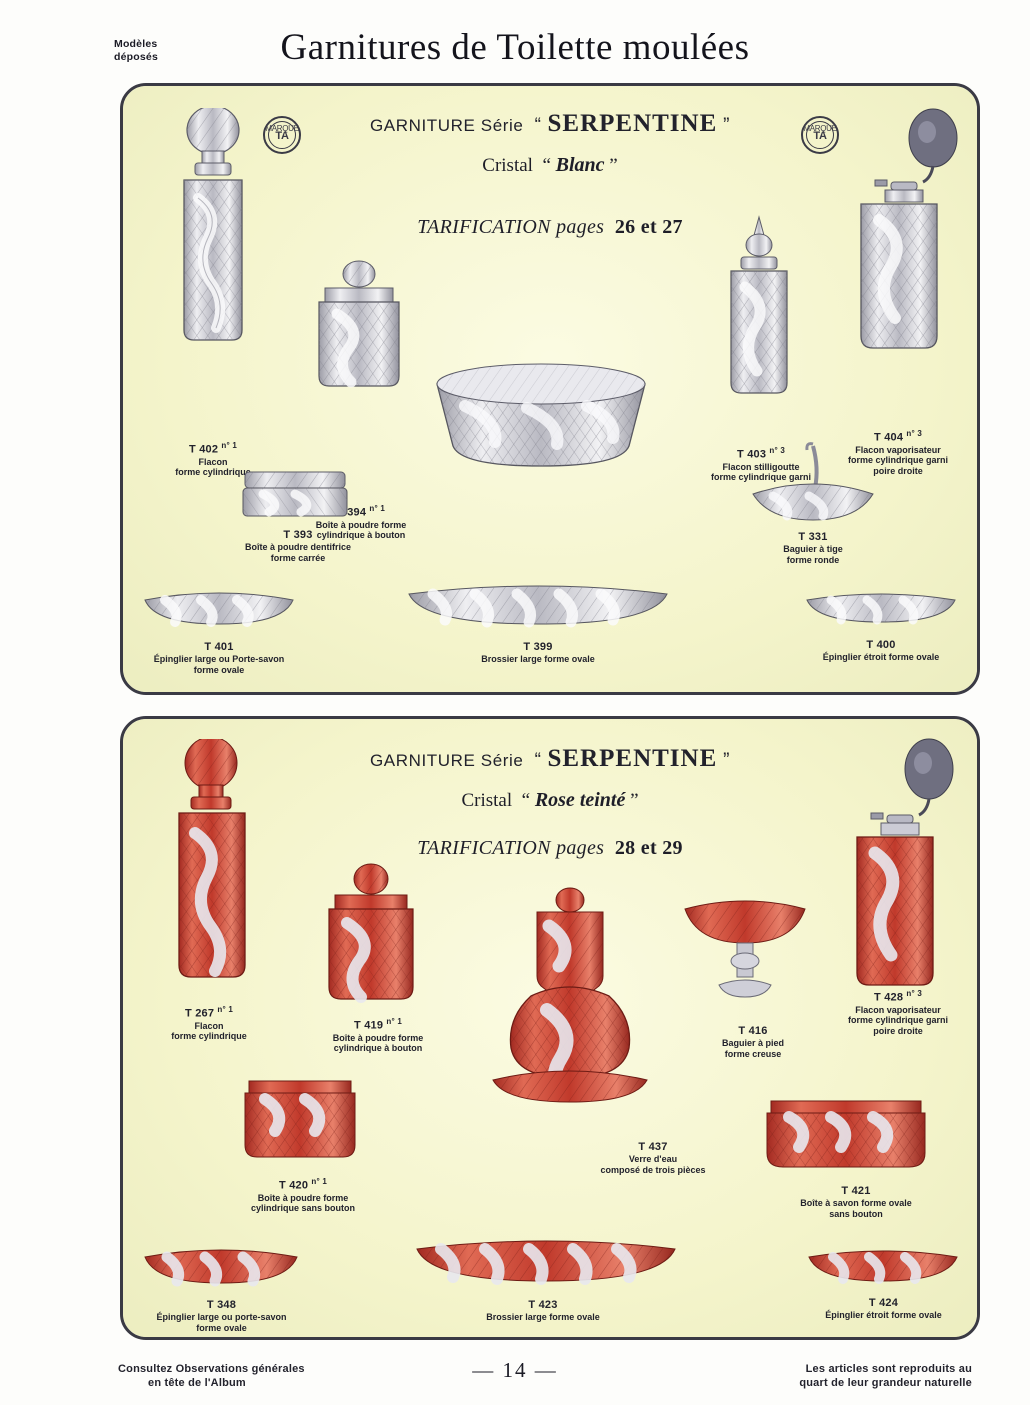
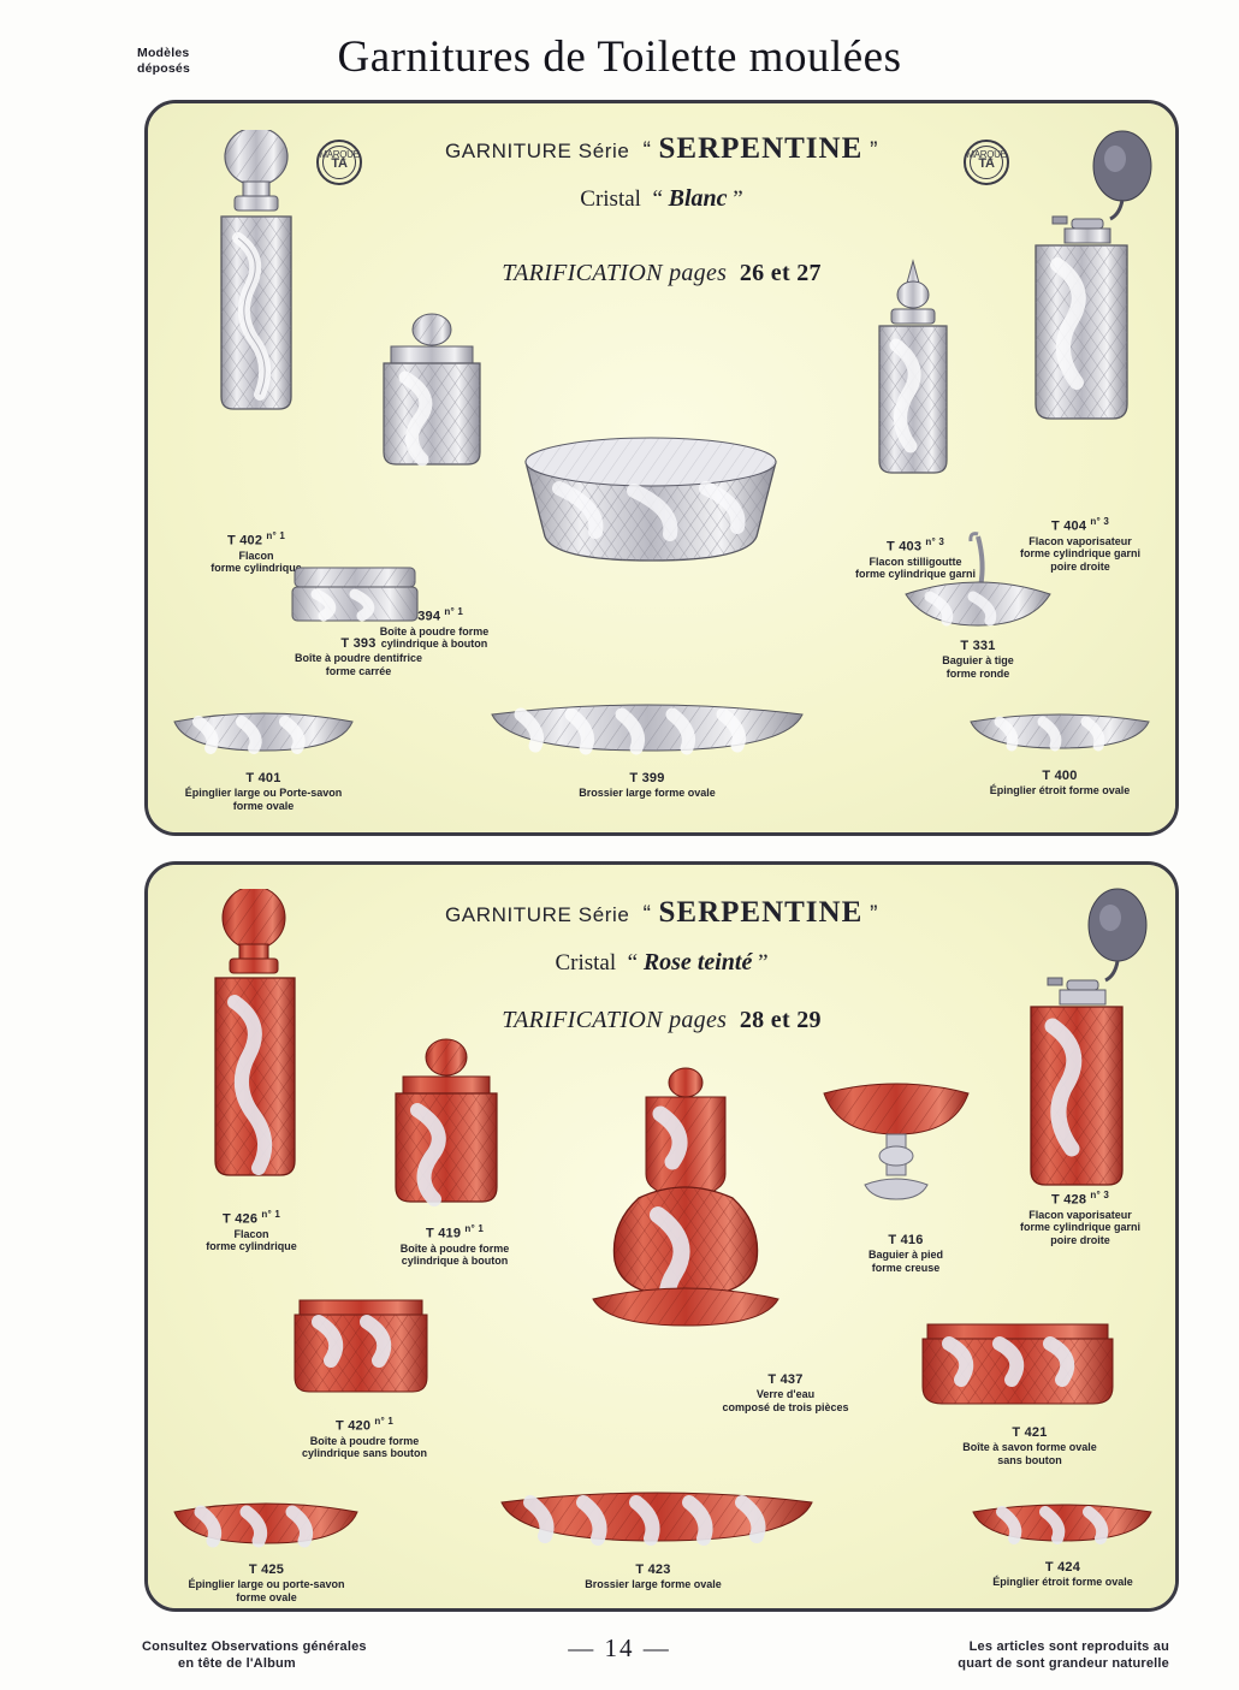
  Modèles
  déposés
  Garnitures de Toilette moulées
  GARNITURE Série “ SERPENTINE ”
  Cristal “ Blanc ”
  TARIFICATION pages 26 et 27
  MARQUE
  TA
  MARQUE
  TA
  T 402 n° 1
  Flacon
  forme cylindriqu
  394 n° 1
  Boîte à poudre forme
  cylindrique à bouton
  T 393
  Boîte à poudre dentifrice
  forme carrée
  T 403 n° 3
  Flacon stilligoutte
  forme cylindrique garni
  T 404 n° 3
  Flacon vaporisateur
  forme cylindrique garni
  poire droite
  T 331
  Baguier à tige
  forme ronde
  T 401
  Épinglier large ou Porte-savon
  forme ovale
  T 399
  Brossier large forme ovale
  T 400
  Épinglier étroit forme ovale
  GARNITURE Série “ SERPENTINE ”
  Cristal “ Rose teinté ”
  TARIFICATION pages 28 et 29
- T 267 n° 1
+ T 426 n° 1
  Flacon
  forme cylindrique
  T 419 n° 1
  Boîte à poudre forme
  cylindrique à bouton
  T 420 n° 1
  Boîte à poudre forme
  cylindrique sans bouton
  T 437
  Verre d'eau
  composé de trois pièces
  T 416
  Baguier à pied
  forme creuse
  T 428 n° 3
  Flacon vaporisateur
  forme cylindrique garni
  poire droite
  T 421
  Boîte à savon forme ovale
  sans bouton
- T 348
+ T 425
  Épinglier large ou porte-savon
  forme ovale
  T 423
  Brossier large forme ovale
  T 424
  Épinglier étroit forme ovale
  Consultez Observations générales
  en tête de l'Album
  — 14 —
  Les articles sont reproduits au
- quart de leur grandeur naturelle
+ quart de sont grandeur naturelle
